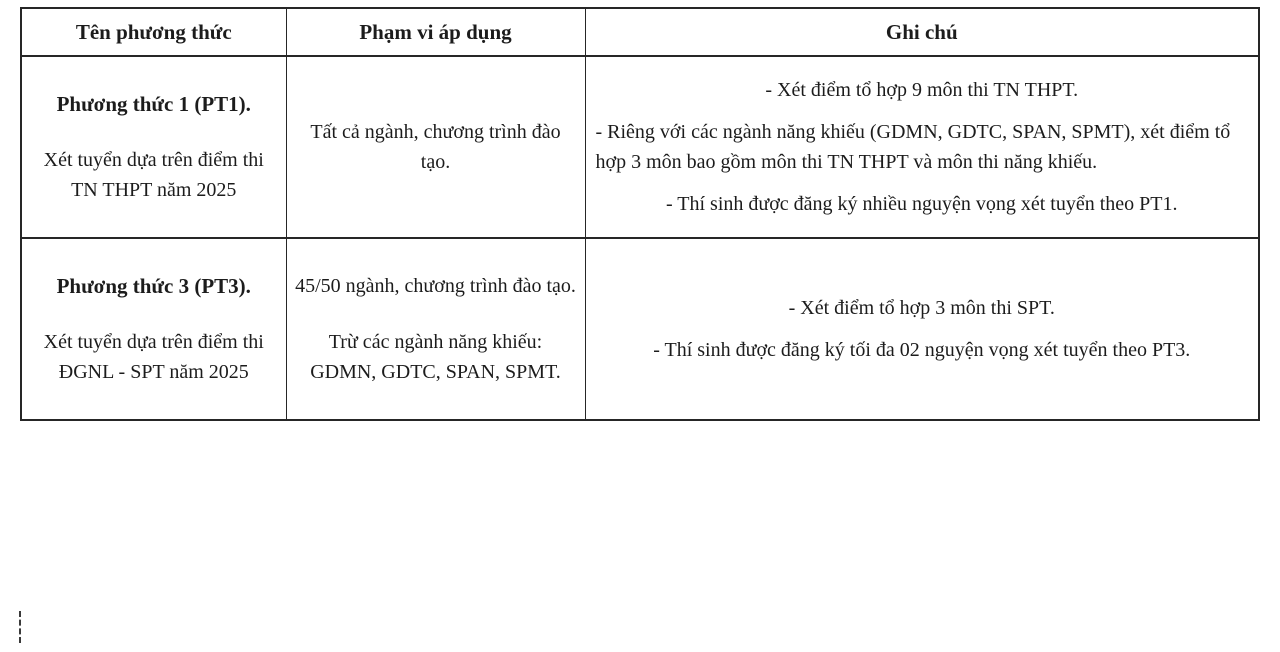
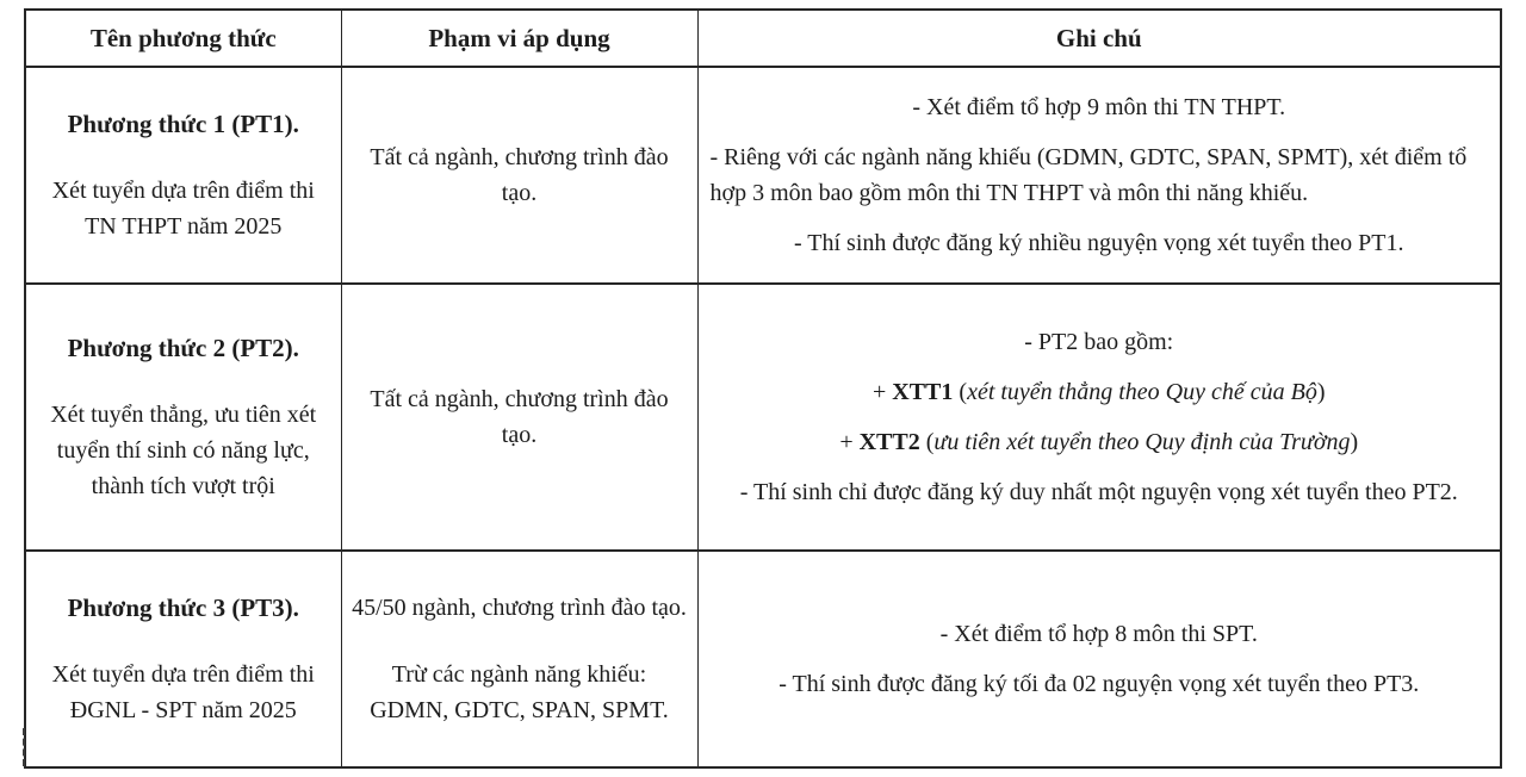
  Tên phương thức	Phạm vi áp dụng	Ghi chú
  Phương thức 1 (PT1). Xét tuyển dựa trên điểm thi TN THPT năm 2025	Tất cả ngành, chương trình đào tạo.	- Xét điểm tổ hợp 9 môn thi TN THPT. - Riêng với các ngành năng khiếu (GDMN, GDTC, SPAN, SPMT), xét điểm tổ hợp 3 môn bao gồm môn thi TN THPT và môn thi năng khiếu. - Thí sinh được đăng ký nhiều nguyện vọng xét tuyển theo PT1.
+ Phương thức 2 (PT2). Xét tuyển thẳng, ưu tiên xét tuyển thí sinh có năng lực, thành tích vượt trội	Tất cả ngành, chương trình đào tạo.	- PT2 bao gồm: + XTT1 (xét tuyển thẳng theo Quy chế của Bộ) + XTT2 (ưu tiên xét tuyển theo Quy định của Trường) - Thí sinh chỉ được đăng ký duy nhất một nguyện vọng xét tuyển theo PT2.
- Phương thức 3 (PT3). Xét tuyển dựa trên điểm thi ĐGNL - SPT năm 2025	45/50 ngành, chương trình đào tạo. Trừ các ngành năng khiếu: GDMN, GDTC, SPAN, SPMT.	- Xét điểm tổ hợp 3 môn thi SPT. - Thí sinh được đăng ký tối đa 02 nguyện vọng xét tuyển theo PT3.
+ Phương thức 3 (PT3). Xét tuyển dựa trên điểm thi ĐGNL - SPT năm 2025	45/50 ngành, chương trình đào tạo. Trừ các ngành năng khiếu: GDMN, GDTC, SPAN, SPMT.	- Xét điểm tổ hợp 8 môn thi SPT. - Thí sinh được đăng ký tối đa 02 nguyện vọng xét tuyển theo PT3.
